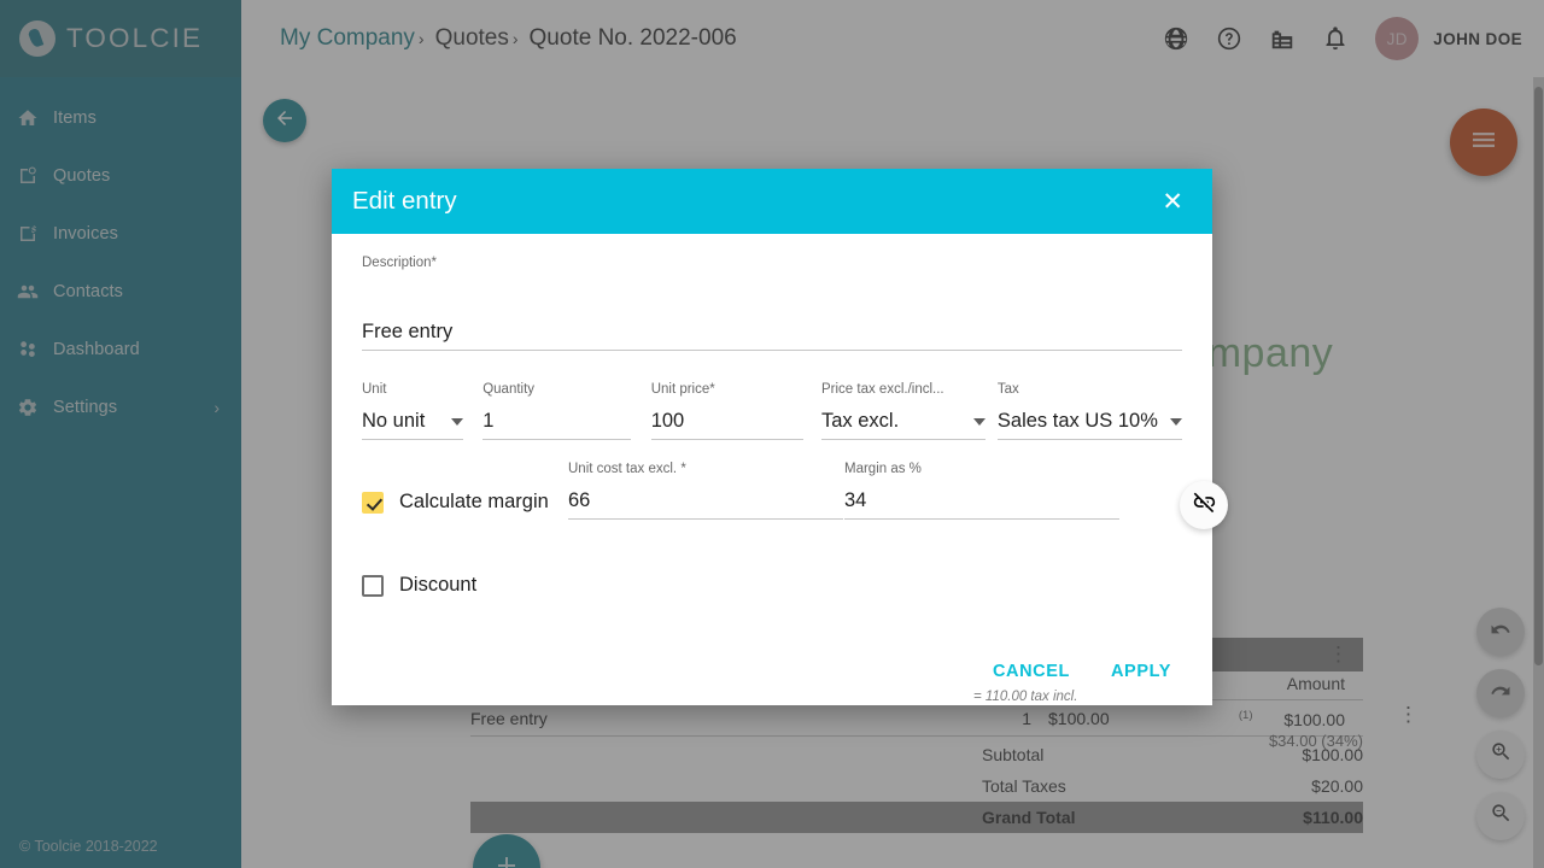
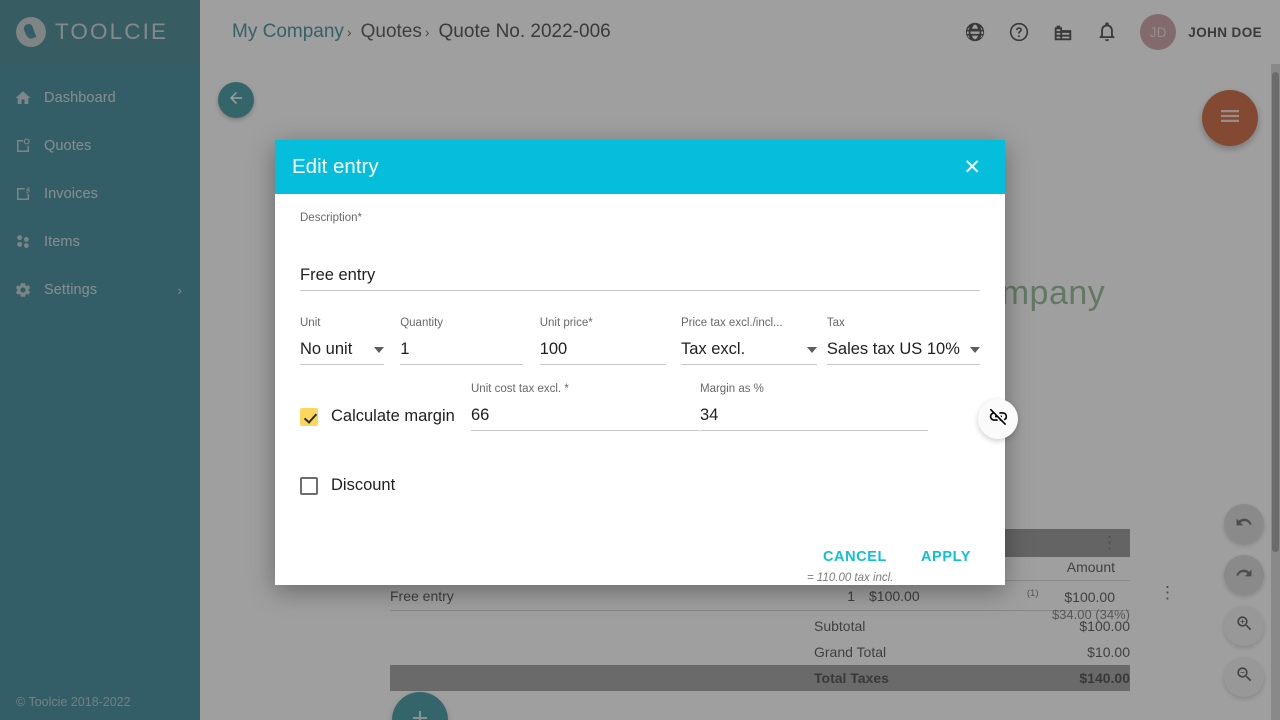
  Amount
  Free entry
  1
  $100.00
  (1) $100.00
  $34.00 (34%)
  ⋮
  Subtotal
  $100.00
- Total Taxes
+ Grand Total
- $20.00
+ $10.00
- Grand Total
+ Total Taxes
- $110.00
+ $140.00
  My Company
  ›
  Quotes
  ›
  Quote No. 2022-006
  JD
  JOHN DOE
  TOOLCIE
- Items
+ Dashboard
  Quotes
  Invoices
- Contacts
- Dashboard
+ Items
  Settings
  ›
  © Toolcie 2018-2022
  Edit entry
  ✕
  Description* Free entry
  Unit
  No unit
  Quantity
  1
  Unit price*
  100
  Price tax excl./incl...
  Tax excl.
  Tax
  Sales tax US 10%
  = 110.00 tax incl.
  Calculate margin
  Unit cost tax excl. *
  66
  Margin as %
  34
  Discount
  CANCEL
  APPLY
